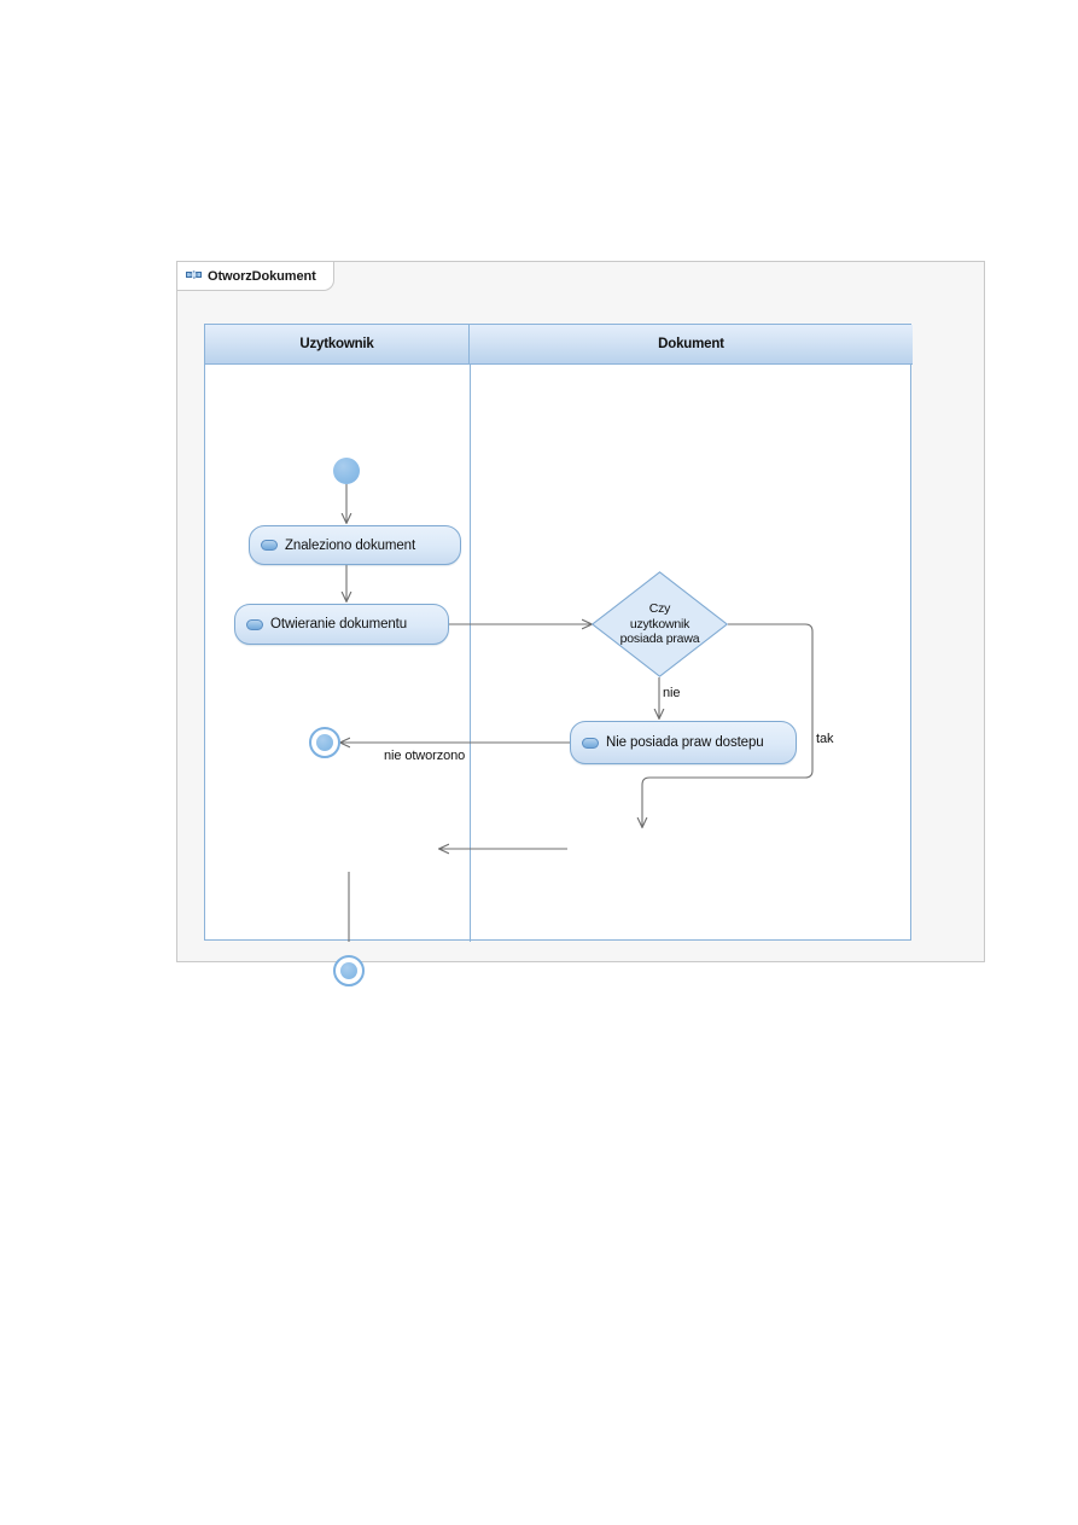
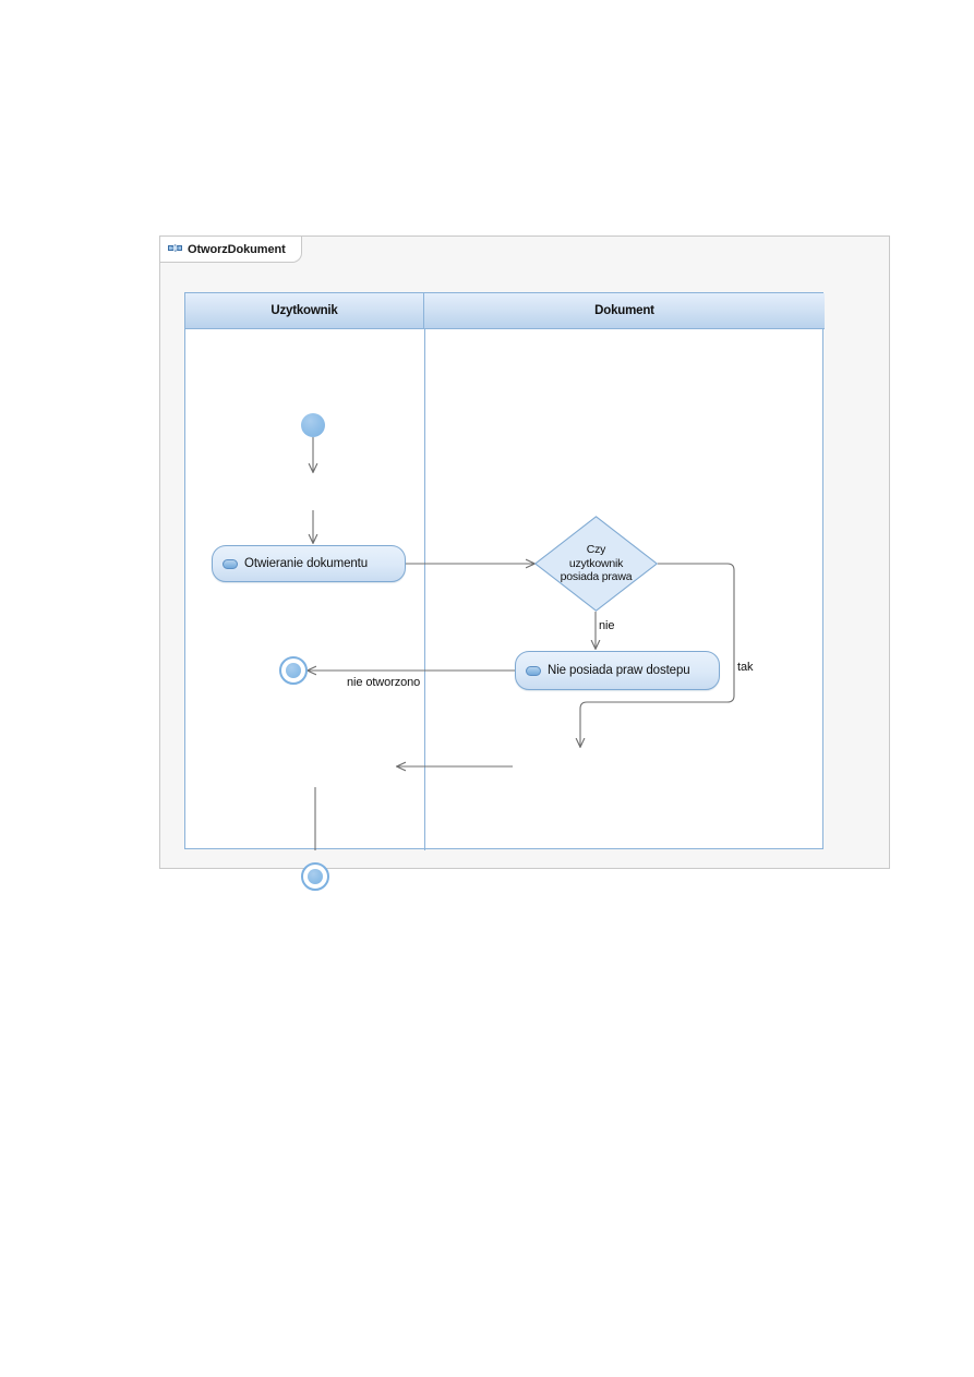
  OtworzDokument
  Uzytkownik
  Dokument
- Znaleziono dokument
  Otwieranie dokumentu
  Czy
  uzytkownik
  posiada prawa
  nie
  tak
  Nie posiada praw dostepu
  nie otworzono
